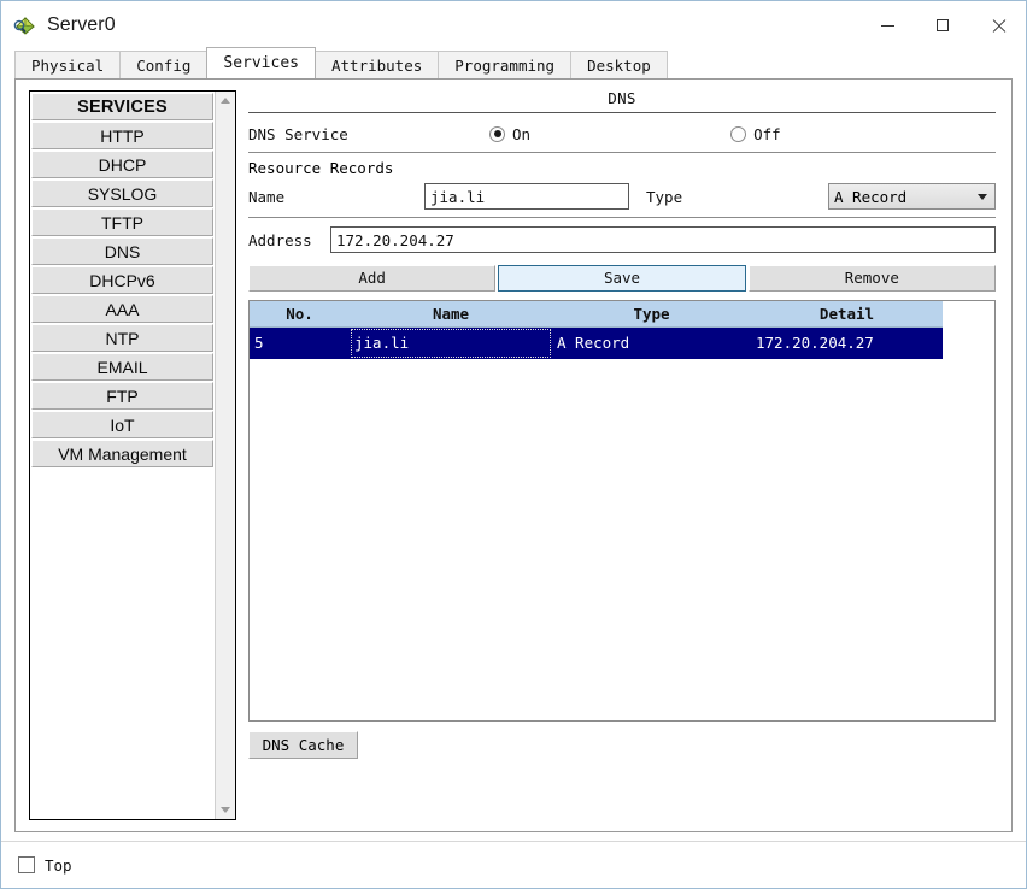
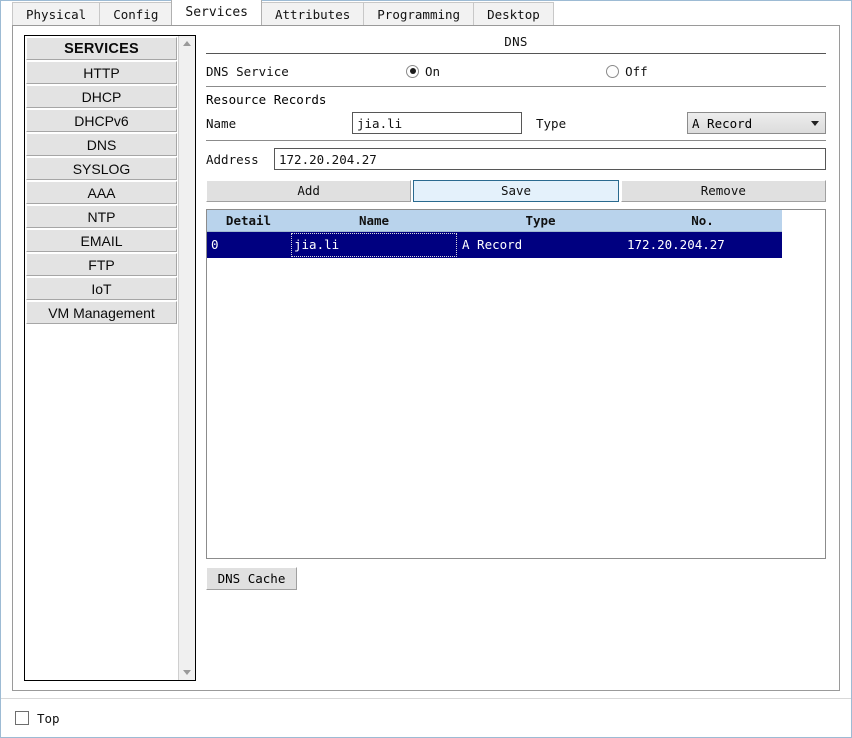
- Server0
  Physical
  Config
  Services
  Attributes
  Programming
  Desktop
  SERVICES
  HTTP
  DHCP
- SYSLOG
+ DHCPv6
- TFTP
  DNS
- DHCPv6
+ SYSLOG
  AAA
  NTP
  EMAIL
  FTP
  IoT
  VM Management
  DNS
  DNS Service
  On
  Off
  Resource Records
  Name
  jia.li
  Type
  A Record
  Address
  172.20.204.27
  Add
  Save
  Remove
- No.
+ Detail
  Name
  Type
- Detail
+ No.
- 5
+ 0
  jia.li
  A Record
  172.20.204.27
  DNS Cache
  Top
